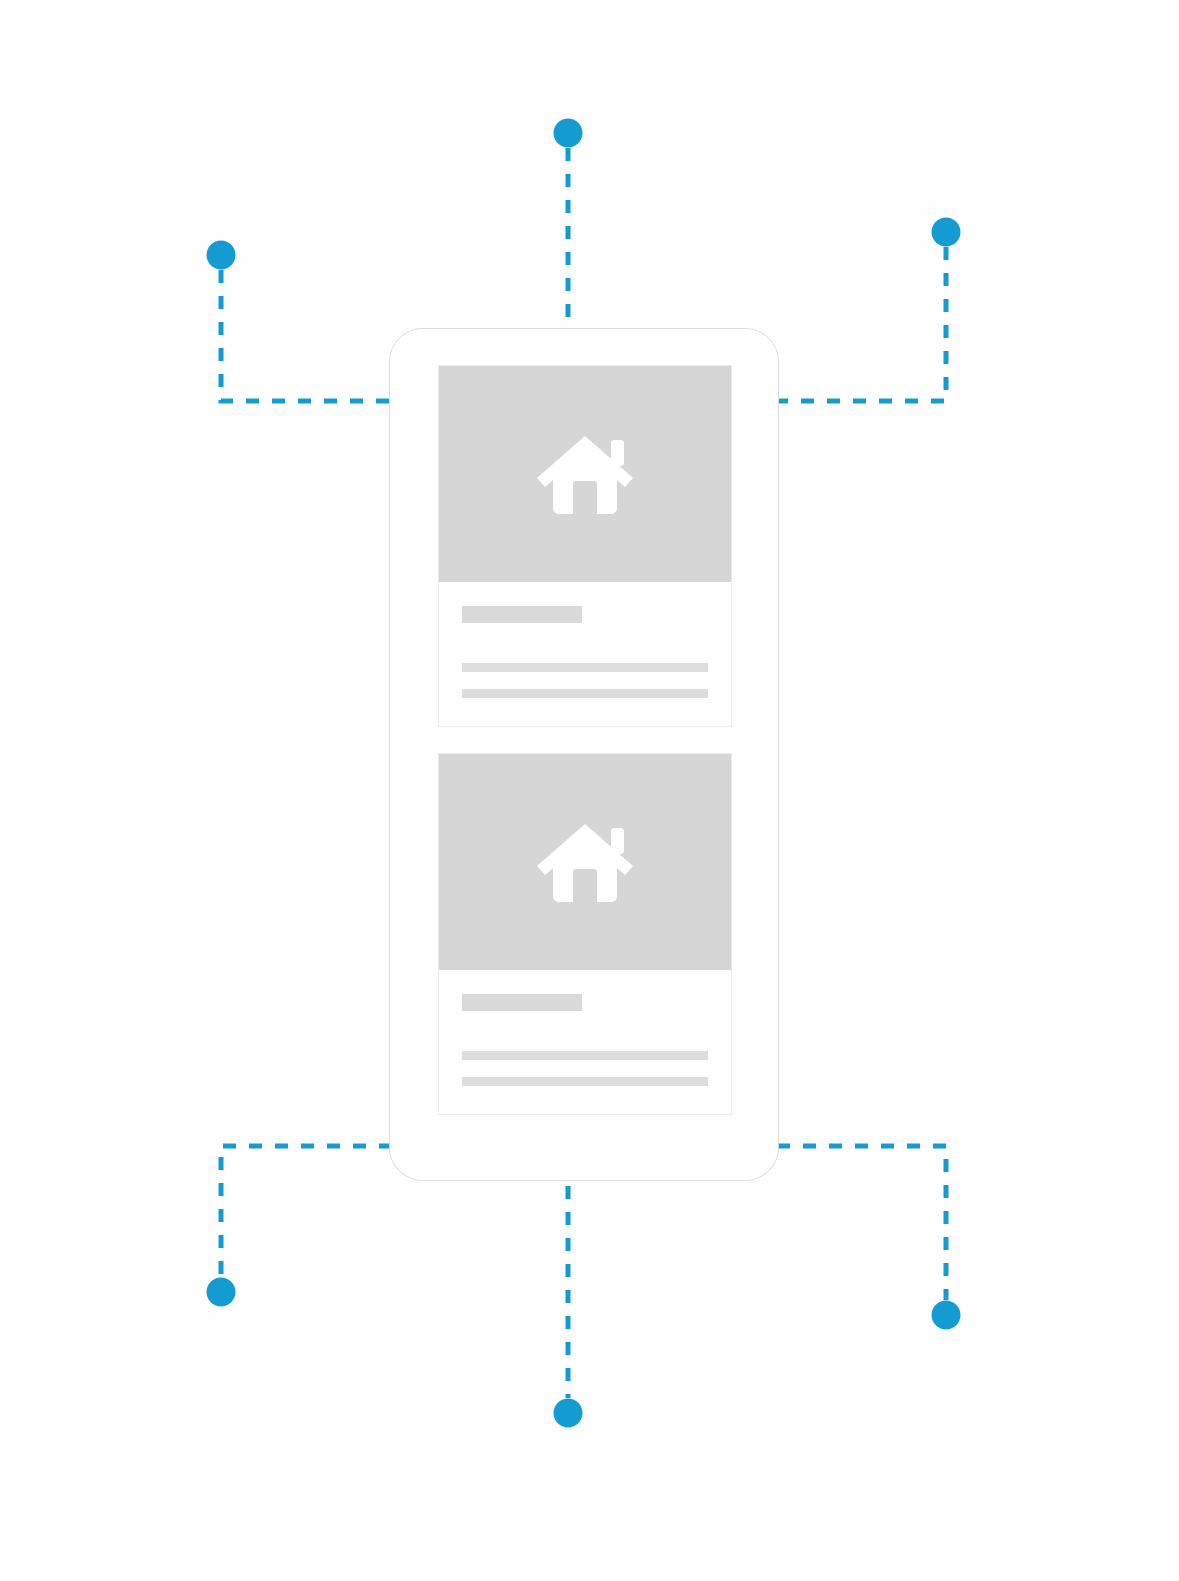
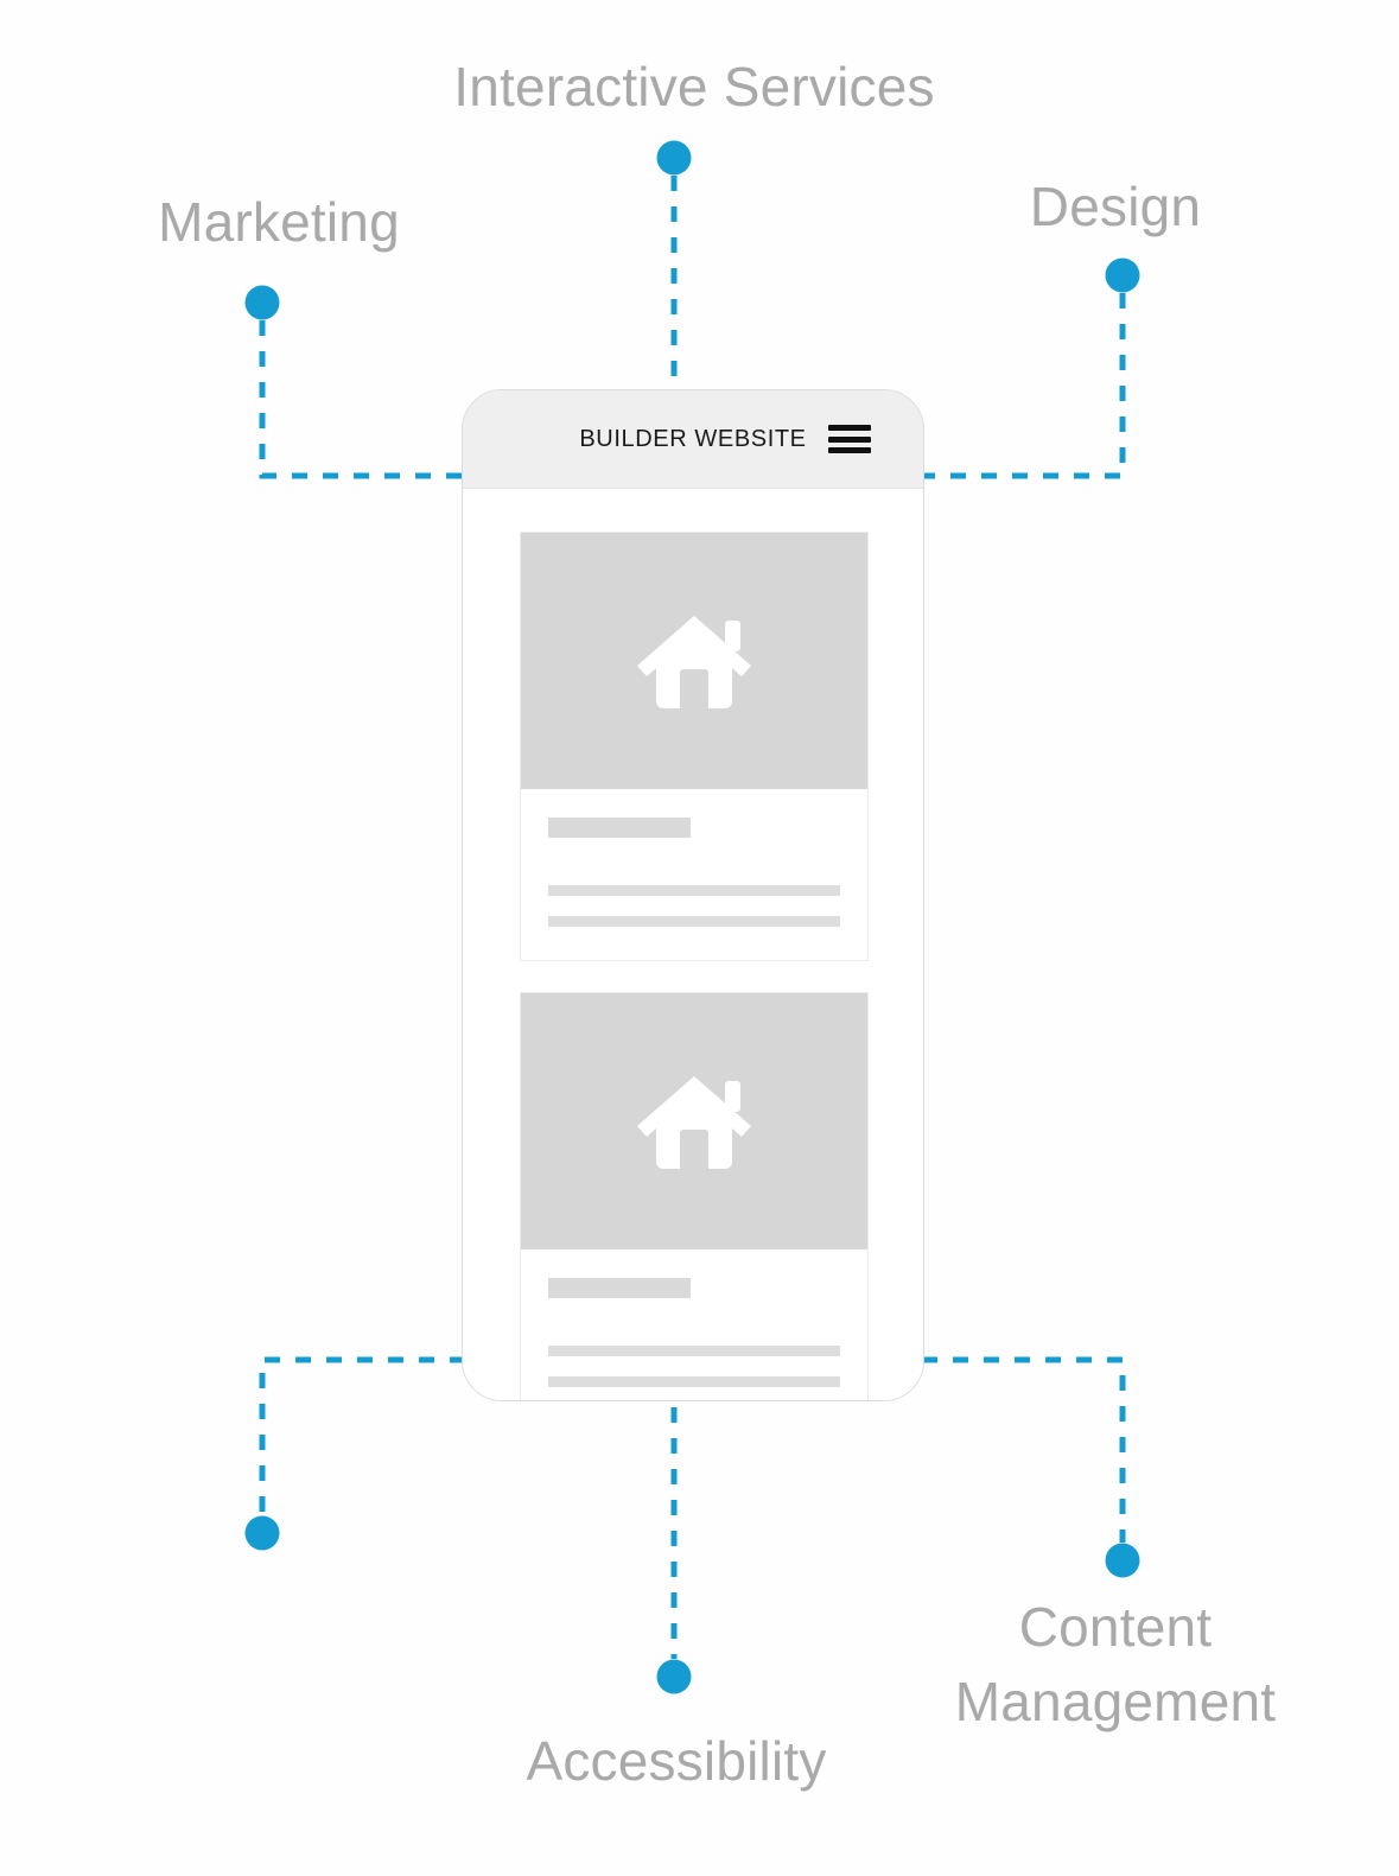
+ Interactive Services
+ Marketing
+ Design
+ Accessibility
+ Content
+ Management
+ BUILDER WEBSITE
